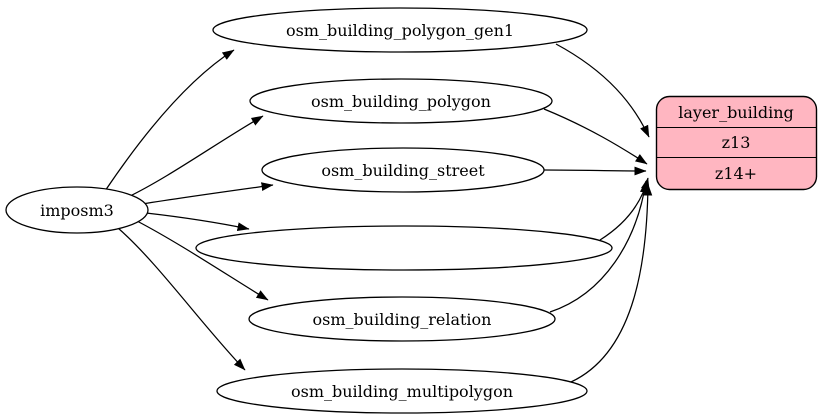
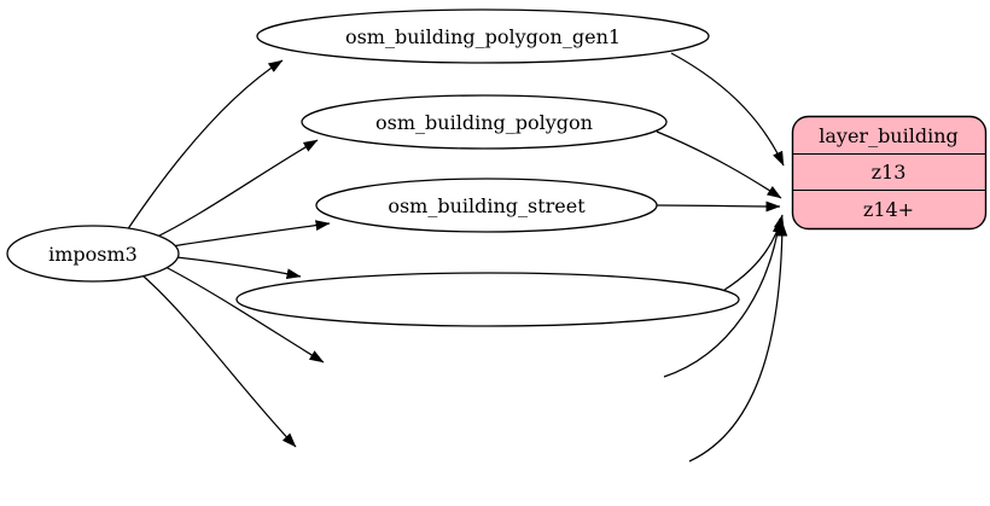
  imposm3
  osm_building_polygon_gen1
  osm_building_polygon
  osm_building_street
- osm_building_relation
- osm_building_multipolygon
  layer_building
  z13
  z14+
